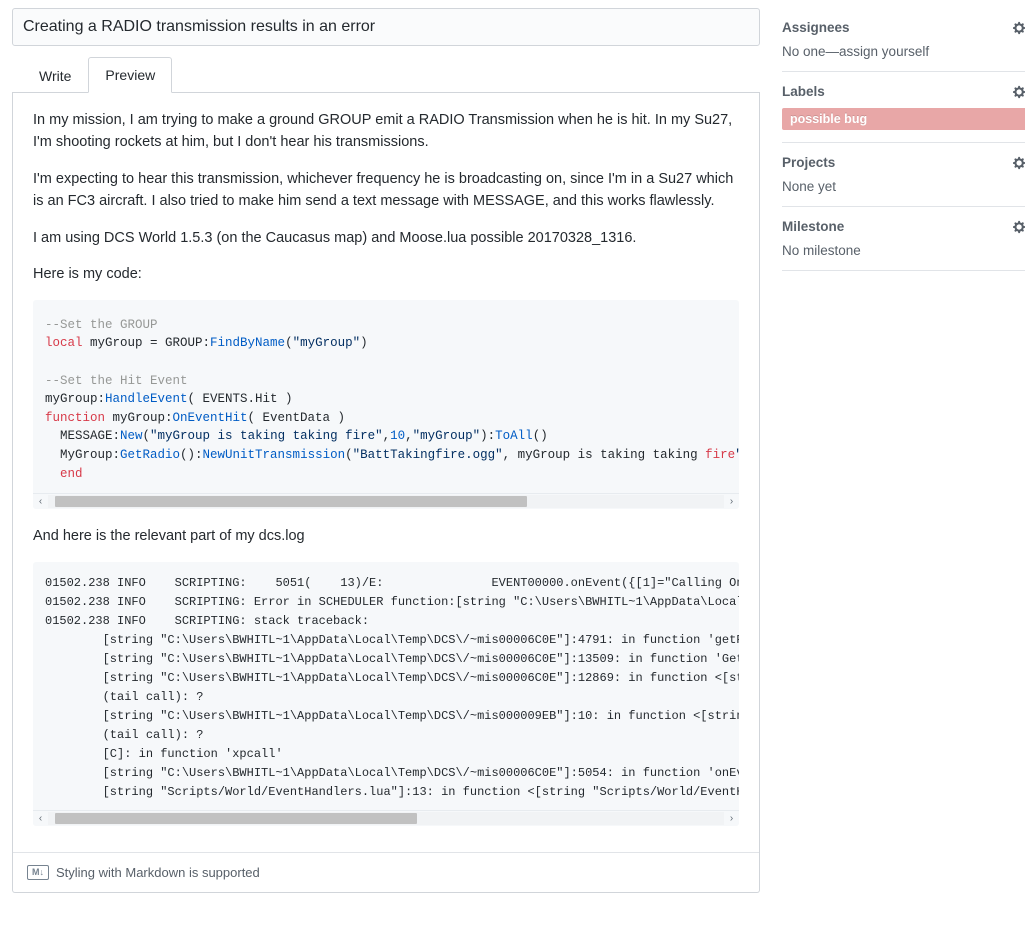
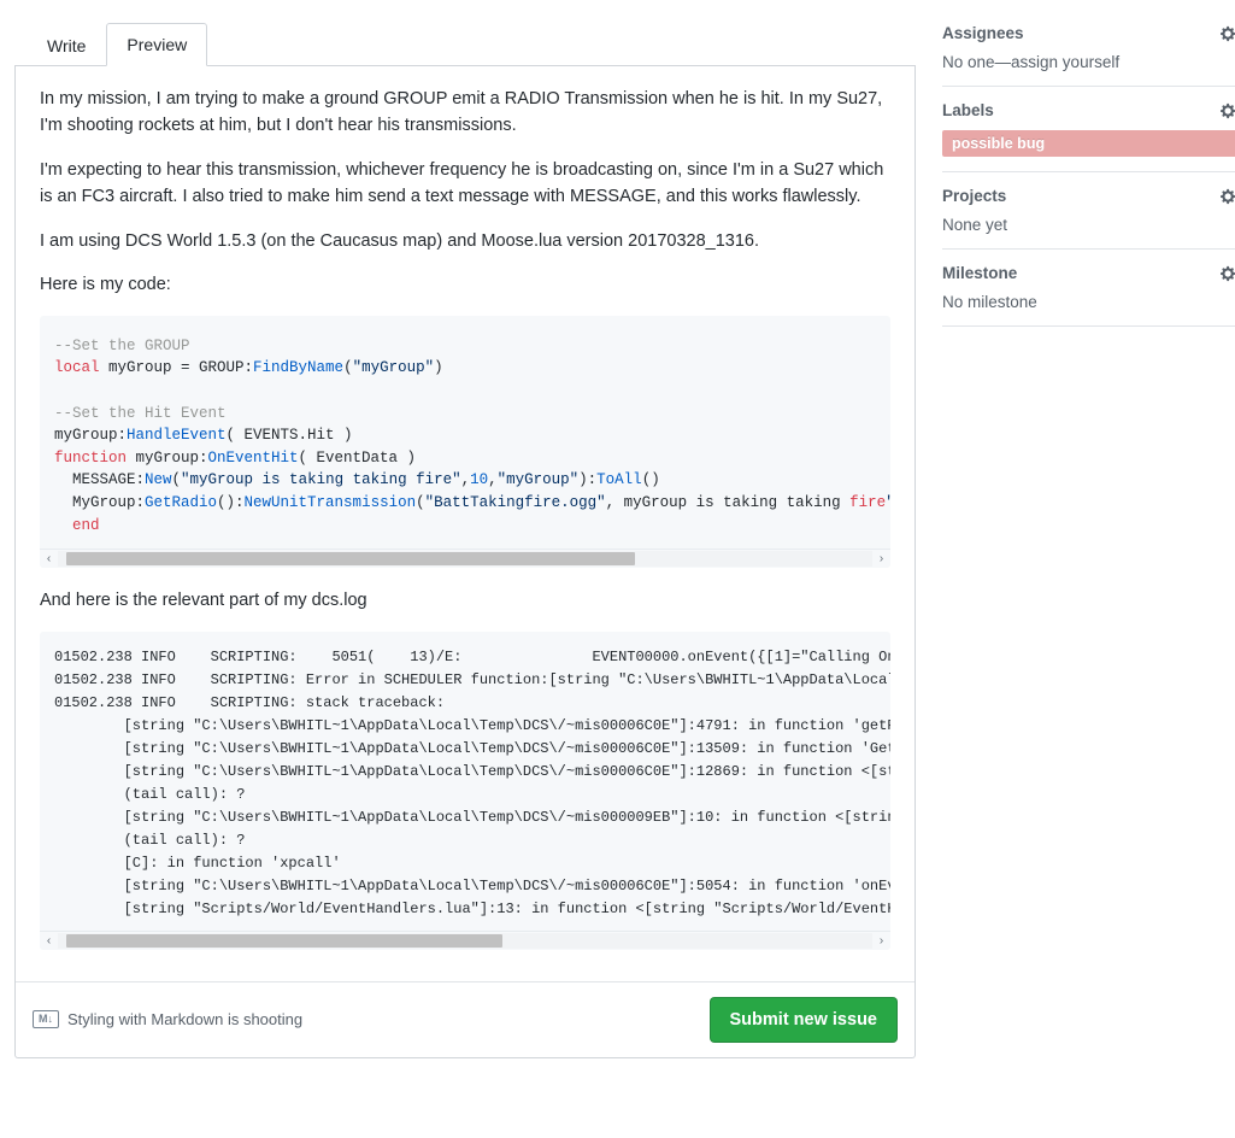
- Creating a RADIO transmission results in an error
  Write
  Preview
  In my mission, I am trying to make a ground GROUP emit a RADIO Transmission when he is hit. In my Su27, I'm shooting rockets at him, but I don't hear his transmissions.
  I'm expecting to hear this transmission, whichever frequency he is broadcasting on, since I'm in a Su27 which is an FC3 aircraft. I also tried to make him send a text message with MESSAGE, and this works flawlessly.
- I am using DCS World 1.5.3 (on the Caucasus map) and Moose.lua possible 20170328_1316.
+ I am using DCS World 1.5.3 (on the Caucasus map) and Moose.lua version 20170328_1316.
  Here is my code:
  --Set the GROUP local myGroup = GROUP:FindByName("myGroup")
  --Set the Hit Event
  myGroup:HandleEvent( EVENTS.Hit )
  function myGroup:OnEventHit( EventData )
  MESSAGE:New("myGroup is taking taking fire",10,"myGroup"):ToAll()
  MyGroup:GetRadio():NewUnitTransmission("BattTakingfire.ogg", myGroup is taking taking fire" end
  ‹
  ›
  And here is the relevant part of my dcs.log
  01502.238 INFO SCRIPTING: 5051( 13)/E: EVENT00000.onEvent({[1]="Calling O
  01502.238 INFO SCRIPTING: Error in SCHEDULER function:[string "C:\Users\BWHITL~1\AppData\Loca
  01502.238 INFO SCRIPTING: stack traceback:
  [string "C:\Users\BWHITL~1\AppData\Local\Temp\DCS\/~mis00006C0E"]:4791: in function 'get
  [string "C:\Users\BWHITL~1\AppData\Local\Temp\DCS\/~mis00006C0E"]:13509: in function 'Ge
  [string "C:\Users\BWHITL~1\AppData\Local\Temp\DCS\/~mis00006C0E"]:12869: in function <[s
  (tail call): ?
  [string "C:\Users\BWHITL~1\AppData\Local\Temp\DCS\/~mis000009EB"]:10: in function <[stri
  (tail call): ?
  [C]: in function 'xpcall'
  [string "C:\Users\BWHITL~1\AppData\Local\Temp\DCS\/~mis00006C0E"]:5054: in function 'onE
  [string "Scripts/World/EventHandlers.lua"]:13: in function <[string "Scripts/World/Event
  ‹
  ›
  M↓
- Styling with Markdown is supported
+ Styling with Markdown is shooting
+ Submit new issue
  Assignees
  No one—assign yourself
  Labels
  possible bug
  Projects
  None yet
  Milestone
  No milestone
